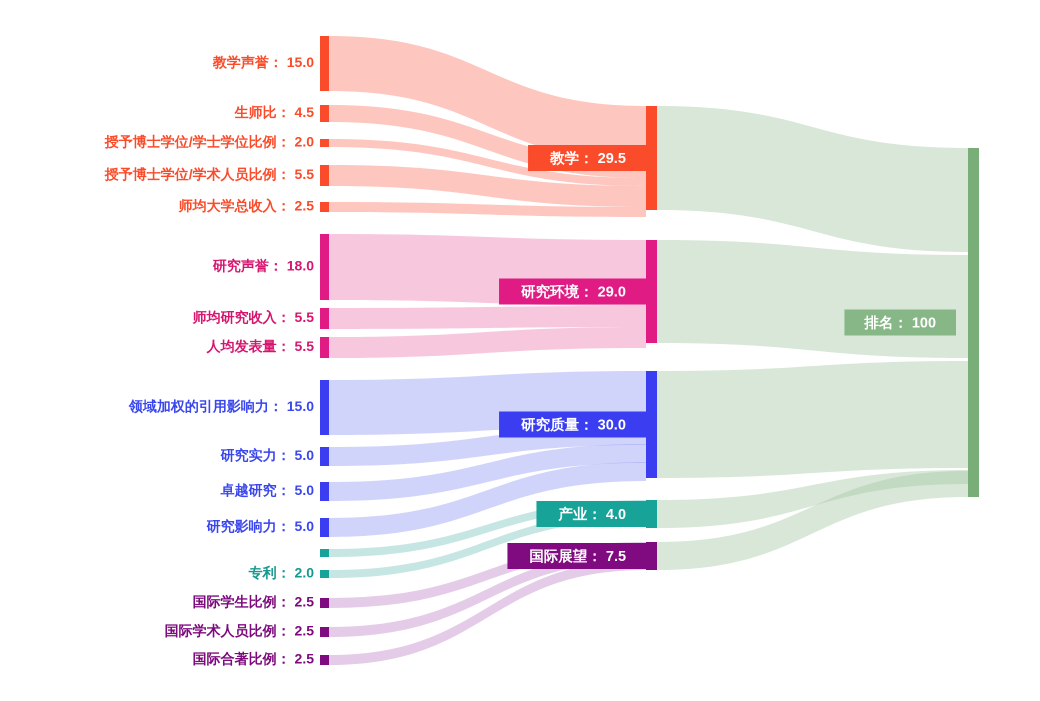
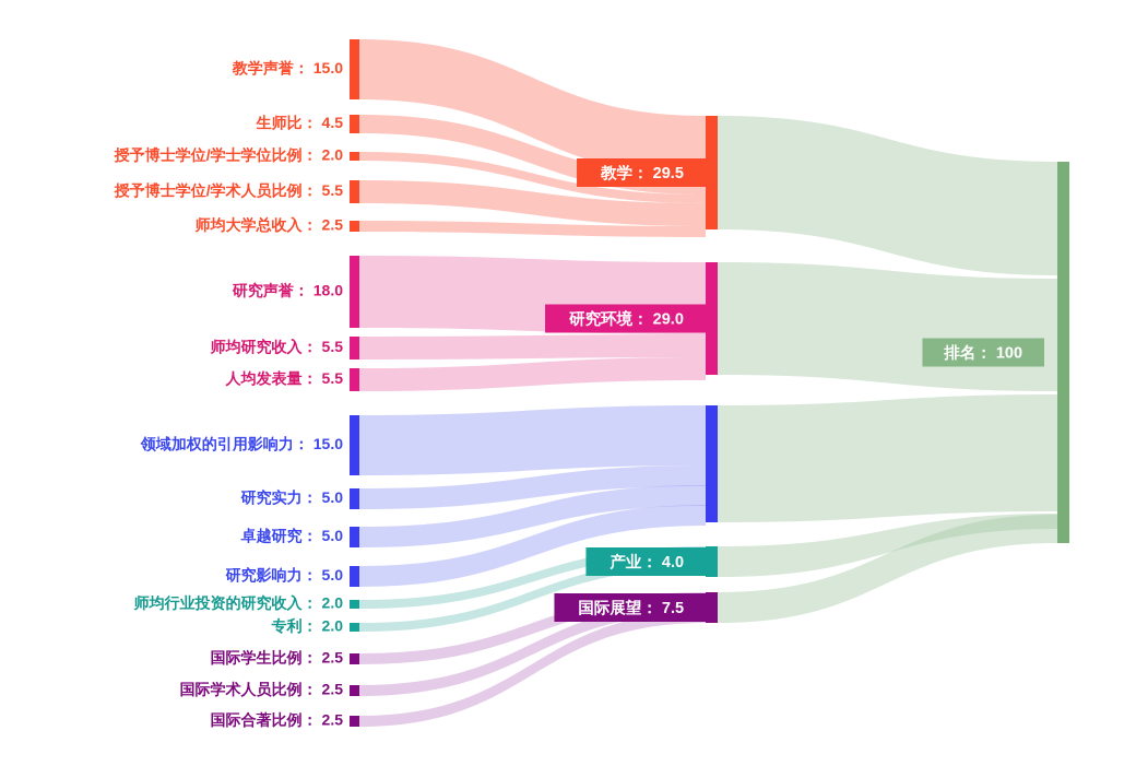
  教学声誉： 15.0
  生师比： 4.5
  授予博士学位/学士学位比例： 2.0
  授予博士学位/学术人员比例： 5.5
  师均大学总收入： 2.5
  研究声誉： 18.0
  师均研究收入： 5.5
  人均发表量： 5.5
  领域加权的引用影响力： 15.0
  研究实力： 5.0
  卓越研究： 5.0
  研究影响力： 5.0
+ 师均行业投资的研究收入： 2.0
  专利： 2.0
  国际学生比例： 2.5
  国际学术人员比例： 2.5
  国际合著比例： 2.5
  教学： 29.5
  研究环境： 29.0
- 研究质量： 30.0
  产业： 4.0
  国际展望： 7.5
  排名： 100
